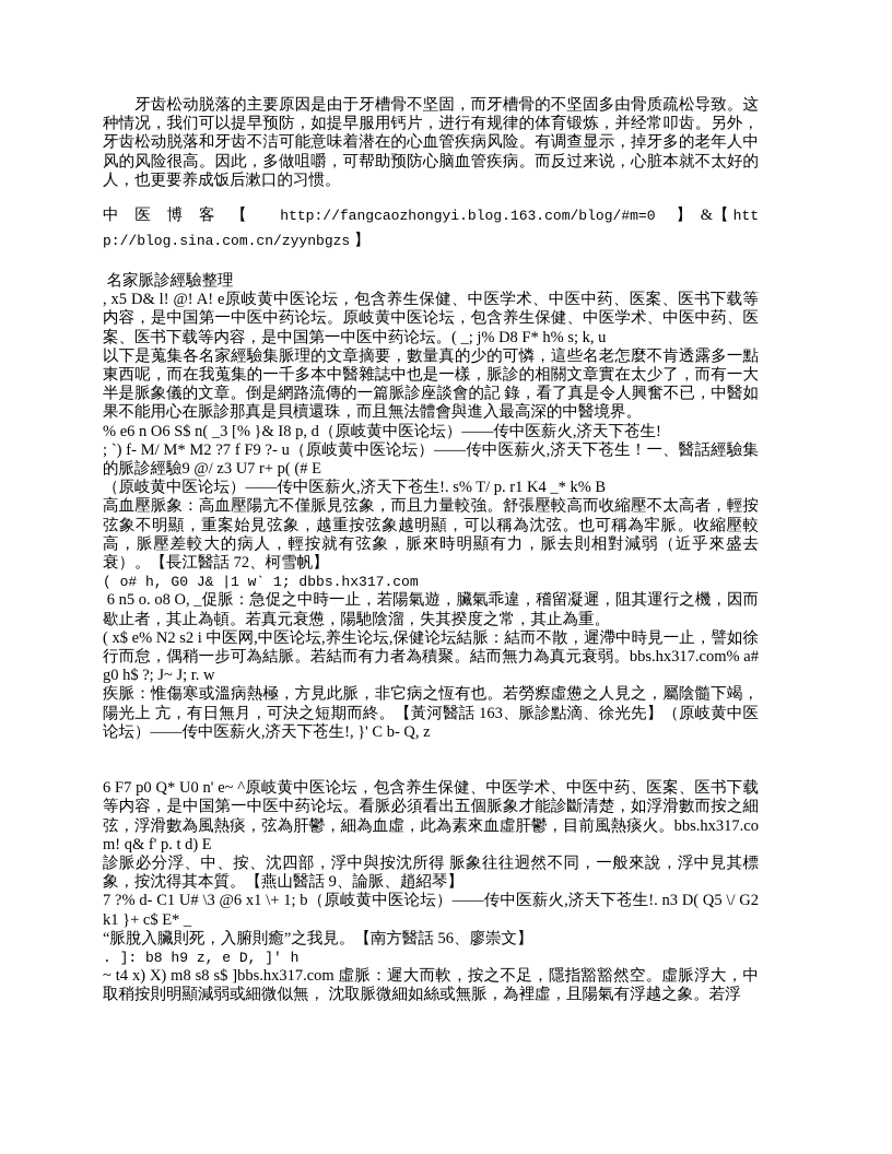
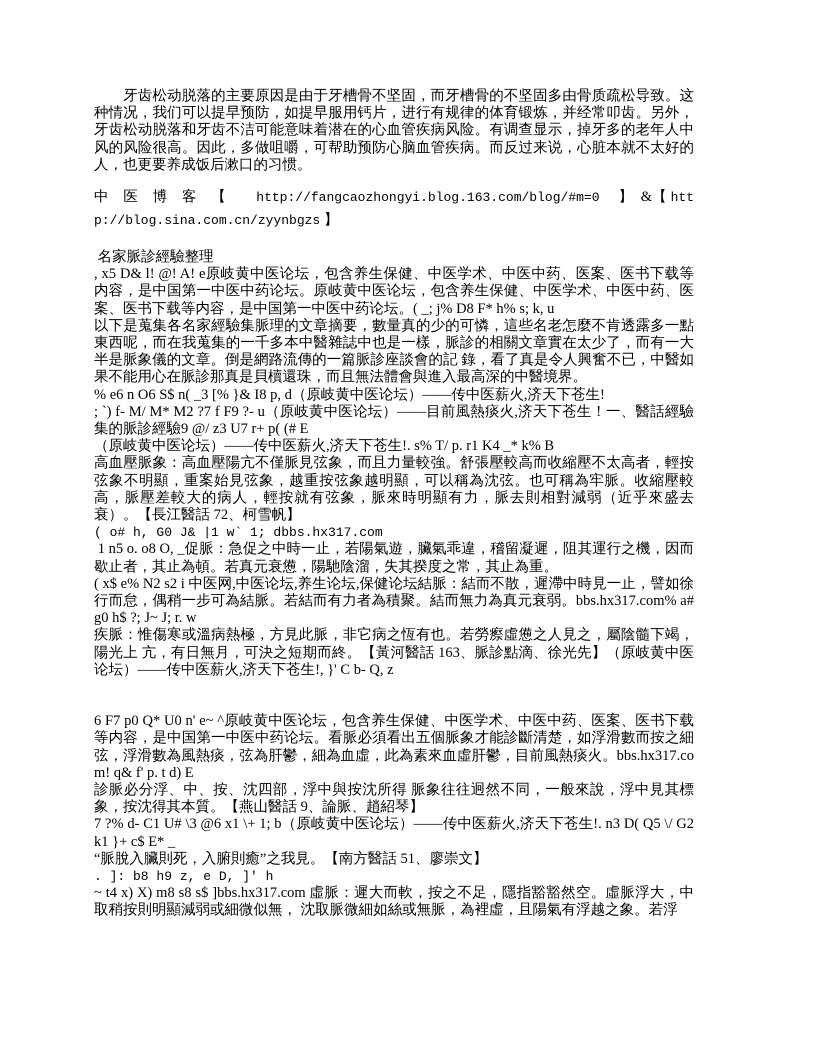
  牙齿松动脱落的主要原因是由于牙槽骨不坚固，而牙槽骨的不坚固多由骨质疏松导致。这种情况，我们可以提早预防，如提早服用钙片，进行有规律的体育锻炼，并经常叩齿。另外，牙齿松动脱落和牙齿不洁可能意味着潜在的心血管疾病风险。有调查显示，掉牙多的老年人中风的风险很高。因此，多做咀嚼，可帮助预防心脑血管疾病。而反过来说，心脏本就不太好的人，也更要养成饭后漱口的习惯。
  中 医 博 客 【 http://fangcaozhongyi.blog.163.com/blog/#m=0 】 &【 http://blog.sina.com.cn/zyynbgzs 】
  名家脈診經驗整理
  , x5 D& l! @! A! e原岐黄中医论坛，包含养生保健、中医学术、中医中药、医案、医书下载等内容，是中国第一中医中药论坛。原岐黄中医论坛，包含养生保健、中医学术、中医中药、医案、医书下载等内容，是中国第一中医中药论坛。( _; j% D8 F* h% s; k, u
  以下是蒐集各名家經驗集脈理的文章摘要，數量真的少的可憐，這些名老怎麼不肯透露多一點東西呢，而在我蒐集的一千多本中醫雜誌中也是一樣，脈診的相關文章實在太少了，而有一大半是脈象儀的文章。倒是網路流傳的一篇脈診座談會的記 錄，看了真是令人興奮不已，中醫如果不能用心在脈診那真是貝櫝還珠，而且無法體會與進入最高深的中醫境界。
  % e6 n O6 S$ n( _3 [% }& I8 p, d（原岐黄中医论坛）——传中医薪火,济天下苍生!
- ; `) f- M/ M* M2 ?7 f F9 ?- u（原岐黄中医论坛）——传中医薪火,济天下苍生！一、醫話經驗集的脈診經驗9 @/ z3 U7 r+ p( (# E
+ ; `) f- M/ M* M2 ?7 f F9 ?- u（原岐黄中医论坛）——目前風熱痰火,济天下苍生！一、醫話經驗集的脈診經驗9 @/ z3 U7 r+ p( (# E
  （原岐黄中医论坛）——传中医薪火,济天下苍生!. s% T/ p. r1 K4 _* k% B
  高血壓脈象：高血壓陽亢不僅脈見弦象，而且力量較強。舒張壓較高而收縮壓不太高者，輕按弦象不明顯，重案始見弦象，越重按弦象越明顯，可以稱為沈弦。也可稱為牢脈。收縮壓較高，脈壓差較大的病人，輕按就有弦象，脈來時明顯有力，脈去則相對減弱（近乎來盛去衰）。【長江醫話 72、柯雪帆】
  ( o# h, G0 J& |1 w` 1; dbbs.hx317.com
- 6 n5 o. o8 O, _促脈：急促之中時一止，若陽氣遊，臟氣乖違，稽留凝遲，阻其運行之機，因而歇止者，其止為頓。若真元衰憊，陽馳陰溜，失其揆度之常，其止為重。
+ 1 n5 o. o8 O, _促脈：急促之中時一止，若陽氣遊，臟氣乖違，稽留凝遲，阻其運行之機，因而歇止者，其止為頓。若真元衰憊，陽馳陰溜，失其揆度之常，其止為重。
  ( x$ e% N2 s2 i 中医网,中医论坛,养生论坛,保健论坛結脈：結而不散，遲滯中時見一止，譬如徐行而怠，偶稍一步可為結脈。若結而有力者為積聚。結而無力為真元衰弱。bbs.hx317.com% a# g0 h$ ?; J~ J; r. w
  疾脈：惟傷寒或溫病熱極，方見此脈，非它病之恆有也。若勞瘵虛憊之人見之，屬陰髓下竭，陽光上 亢，有日無月，可決之短期而終。【黃河醫話 163、脈診點滴、徐光先】（原岐黄中医论坛）——传中医薪火,济天下苍生!, }' C b- Q, z
  6 F7 p0 Q* U0 n' e~ ^原岐黄中医论坛，包含养生保健、中医学术、中医中药、医案、医书下载等内容，是中国第一中医中药论坛。看脈必須看出五個脈象才能診斷清楚，如浮滑數而按之細弦，浮滑數為風熱痰，弦為肝鬱，細為血虛，此為素來血虛肝鬱，目前風熱痰火。bbs.hx317.com! q& f' p. t d) E
  診脈必分浮、中、按、沈四部，浮中與按沈所得 脈象往往迥然不同，一般來說，浮中見其標象，按沈得其本質。【燕山醫話 9、論脈、趙紹琴】
  7 ?% d- C1 U# \3 @6 x1 \+ 1; b（原岐黄中医论坛）——传中医薪火,济天下苍生!. n3 D( Q5 \/ G2 k1 }+ c$ E* _
- “脈脫入臟則死，入腑則癒”之我見。【南方醫話 56、廖崇文】
+ “脈脫入臟則死，入腑則癒”之我見。【南方醫話 51、廖崇文】
  . ]: b8 h9 z, e D, ]' h
  ~ t4 x) X) m8 s8 s$ ]bbs.hx317.com 虛脈：遲大而軟，按之不足，隱指豁豁然空。虛脈浮大，中取稍按則明顯減弱或細微似無， 沈取脈微細如絲或無脈，為裡虛，且陽氣有浮越之象。若浮
